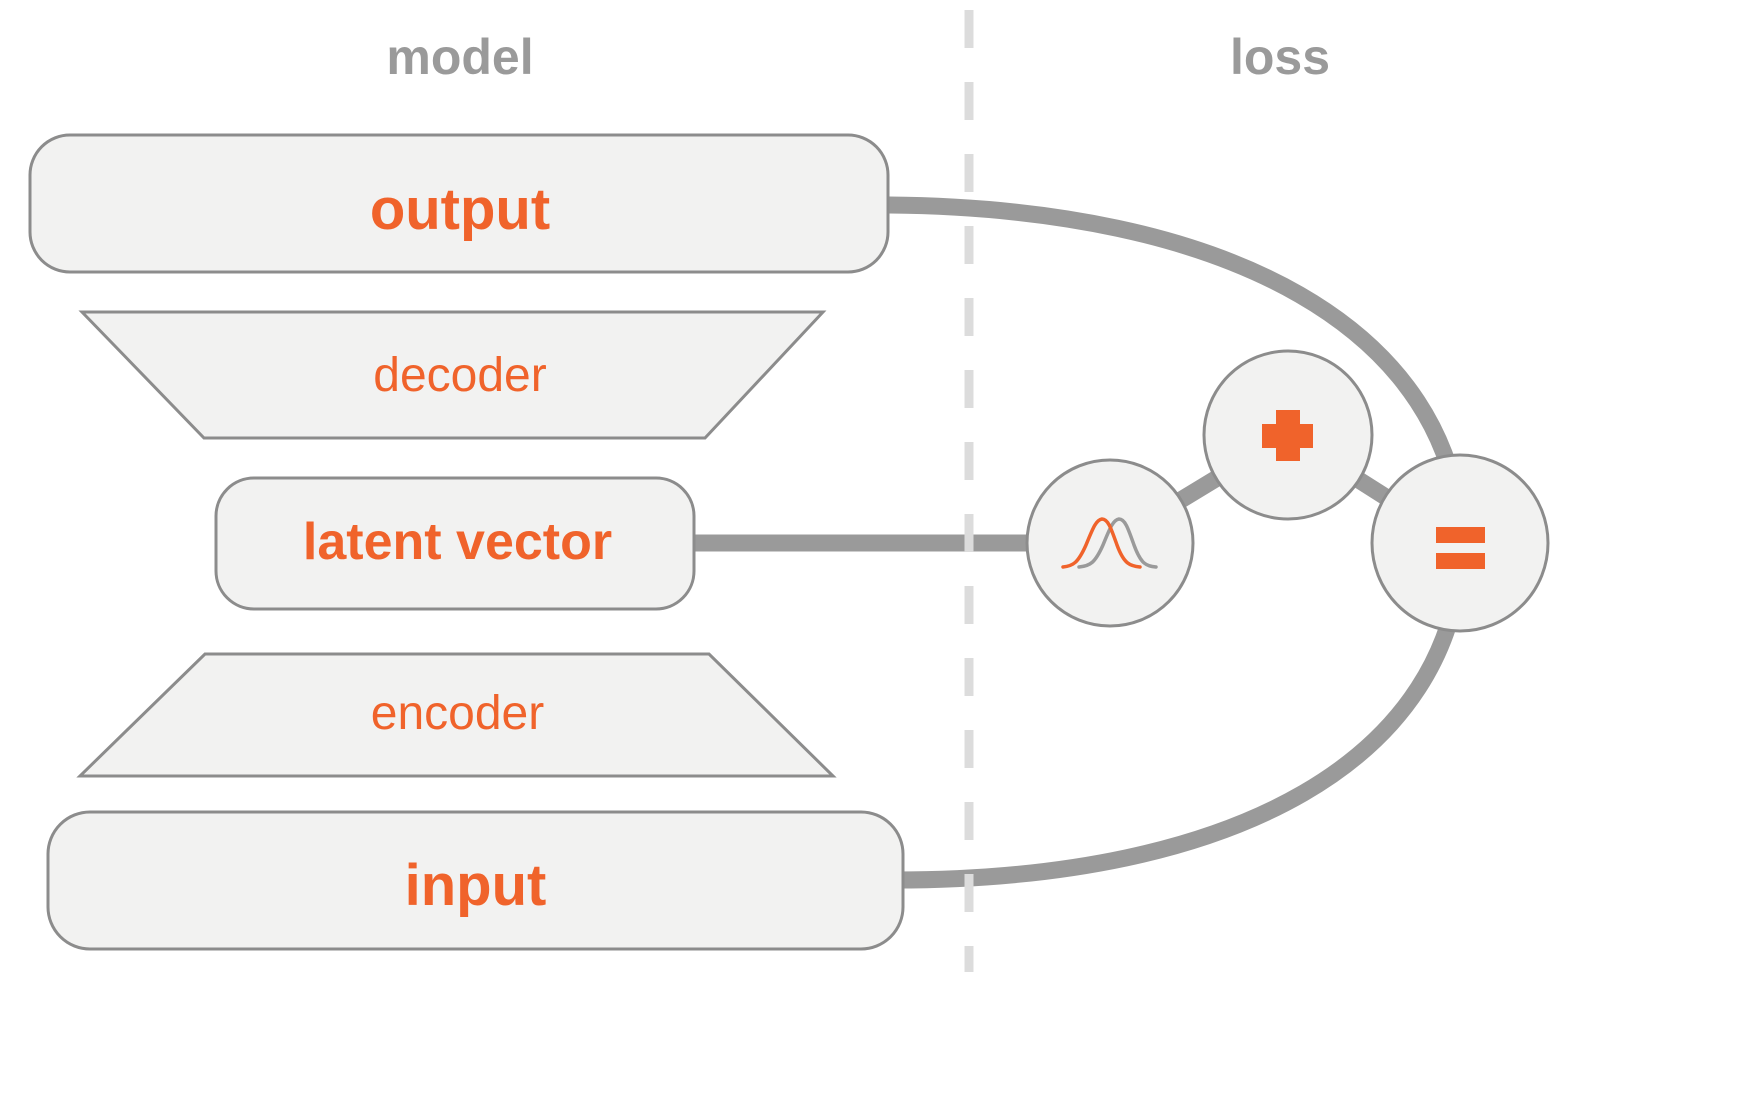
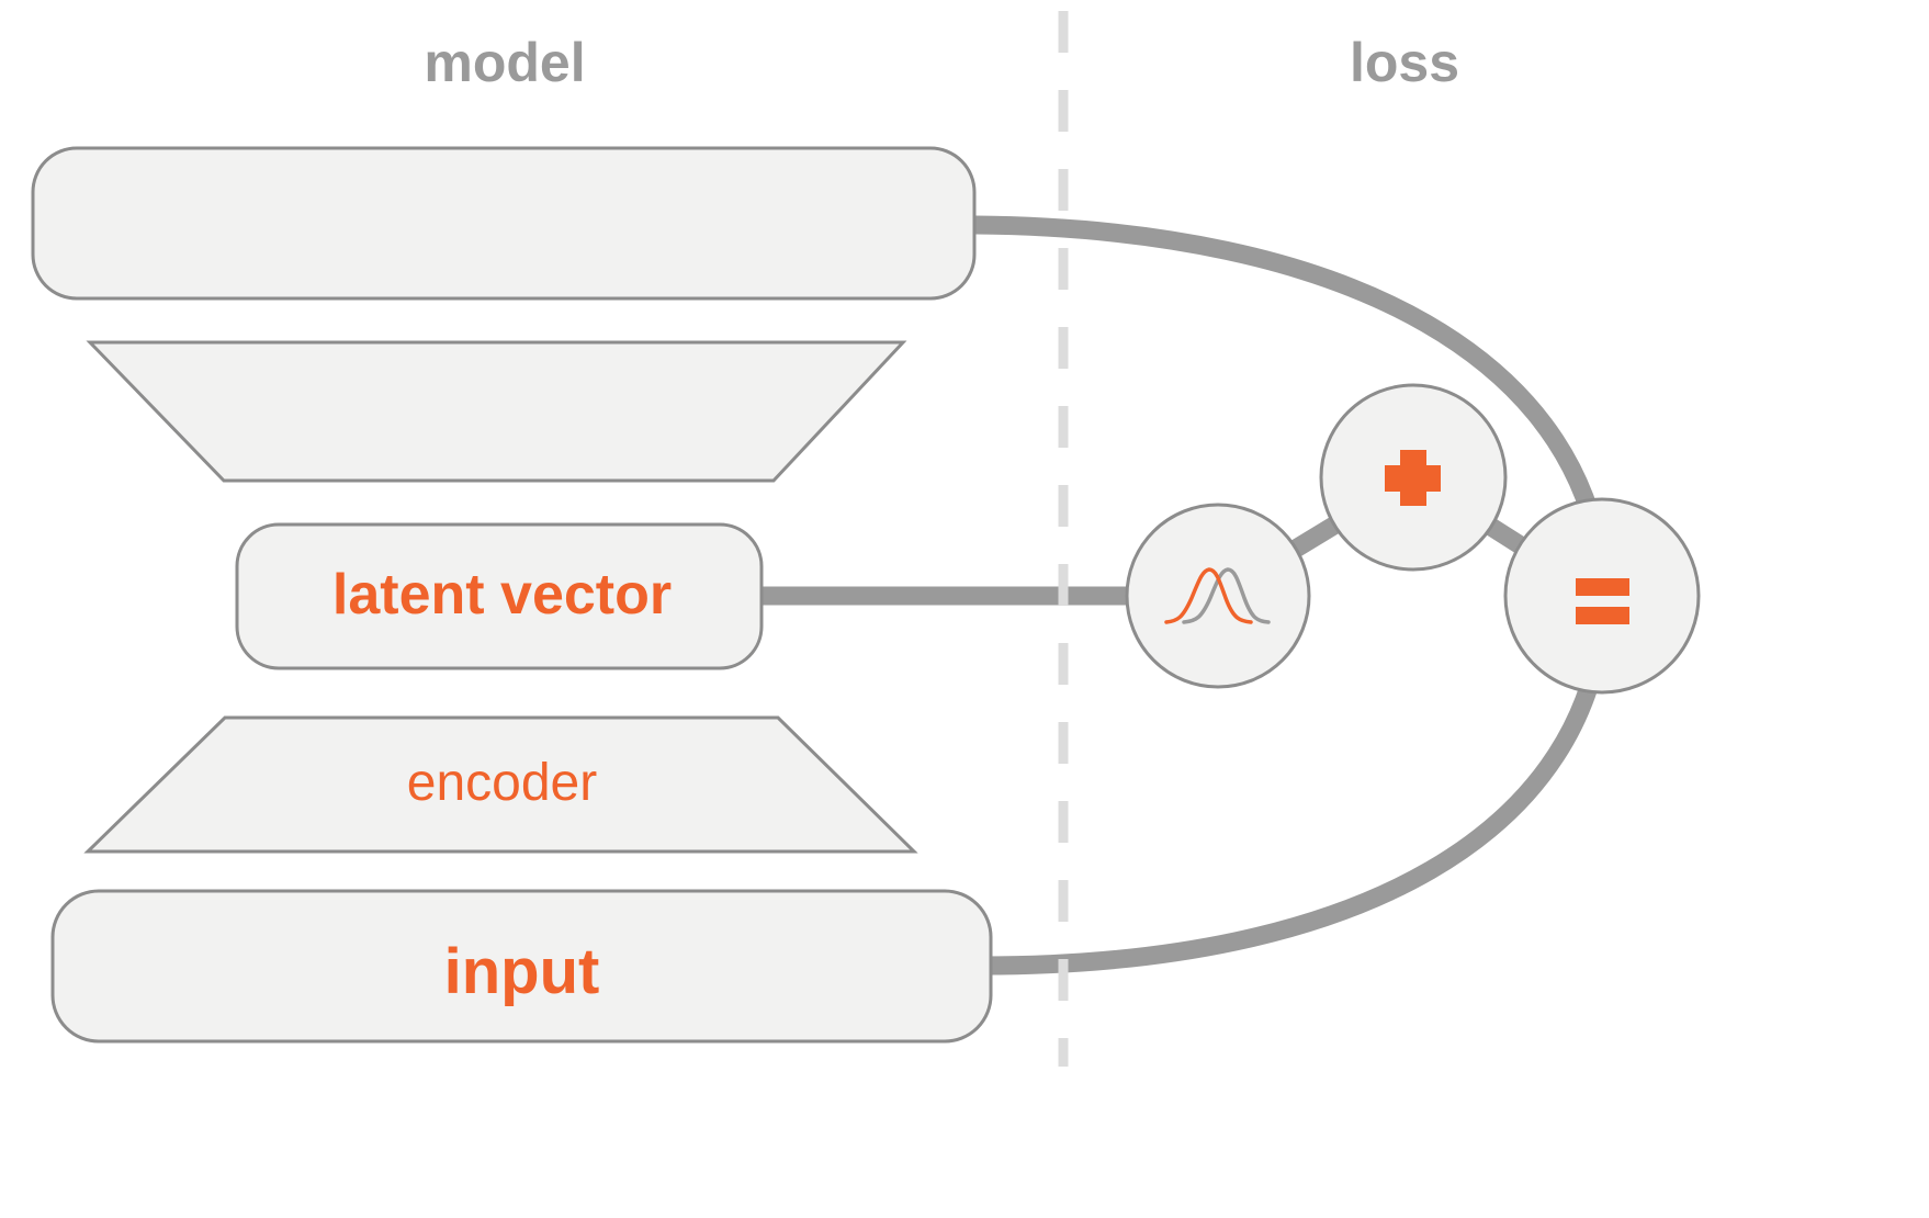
  model
  loss
- output
- decoder
  latent vector
  encoder
  input
